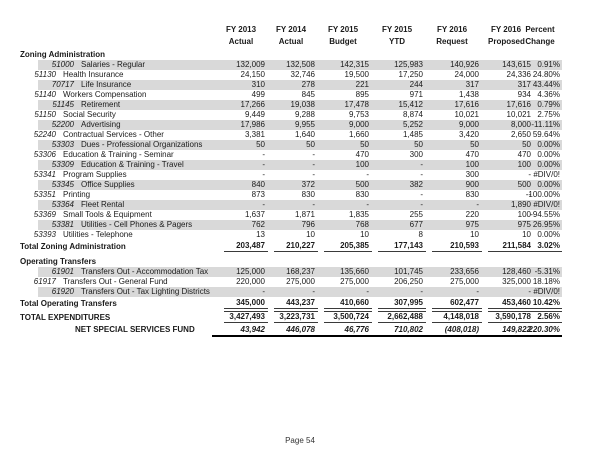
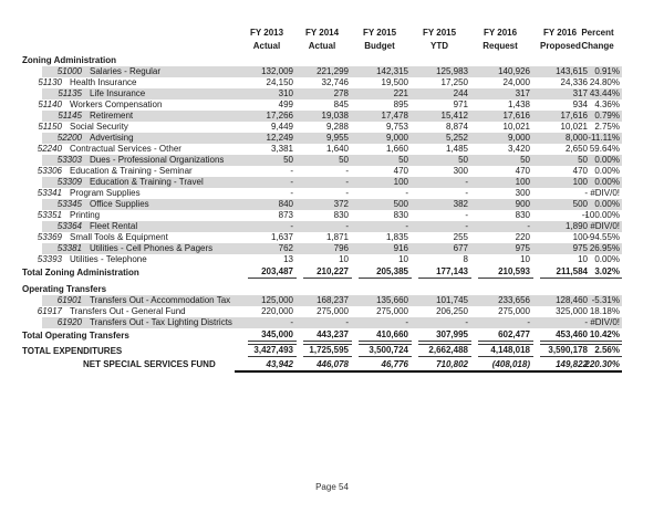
  FY 2013
  Actual
  FY 2014
  Actual
  FY 2015
  Budget
  FY 2015
  YTD
  FY 2016
  Request
  FY 2016
  Proposed
  Percent
  Change
  Zoning Administration
  51000
  Salaries - Regular
  132,009
- 132,508
+ 221,299
  142,315
  125,983
  140,926
  143,615
  0.91%
  51130
  Health Insurance
  24,150
  32,746
  19,500
  17,250
  24,000
  24,336
  24.80%
- 70717
+ 51135
  Life Insurance
  310
  278
  221
  244
  317
  317
  43.44%
  51140
  Workers Compensation
  499
  845
  895
  971
  1,438
  934
  4.36%
  51145
  Retirement
  17,266
  19,038
  17,478
  15,412
  17,616
  17,616
  0.79%
  51150
  Social Security
  9,449
  9,288
  9,753
  8,874
  10,021
  10,021
  2.75%
  52200
  Advertising
- 17,986
+ 12,249
  9,955
  9,000
  5,252
  9,000
  8,000
  -11.11%
  52240
  Contractual Services - Other
  3,381
  1,640
  1,660
  1,485
  3,420
  2,650
  59.64%
  53303
  Dues - Professional Organizations
  50
  50
  50
  50
  50
  50
  0.00%
  53306
  Education & Training - Seminar
  -
  -
  470
  300
  470
  470
  0.00%
  53309
  Education & Training - Travel
  -
  -
  100
  -
  100
  100
  0.00%
  53341
  Program Supplies
  -
  -
  -
  -
  300
  -
  #DIV/0!
  53345
  Office Supplies
  840
  372
  500
  382
  900
  500
  0.00%
  53351
  Printing
  873
  830
  830
  -
  830
  -
  -100.00%
  53364
  Fleet Rental
  -
  -
  -
  -
  -
  1,890
  #DIV/0!
  53369
  Small Tools & Equipment
  1,637
  1,871
  1,835
  255
  220
  100
  -94.55%
  53381
  Utilities - Cell Phones & Pagers
  762
  796
- 768
+ 916
  677
  975
  975
  26.95%
  53393
  Utilities - Telephone
  13
  10
  10
  8
  10
  10
  0.00%
  Total Zoning Administration
  203,487
  210,227
  205,385
  177,143
  210,593
  211,584
  3.02%
  Operating Transfers
  61901
  Transfers Out - Accommodation Tax
  125,000
  168,237
  135,660
  101,745
  233,656
  128,460
  -5.31%
  61917
  Transfers Out - General Fund
  220,000
  275,000
  275,000
  206,250
  275,000
  325,000
  18.18%
  61920
  Transfers Out - Tax Lighting Districts
  -
  -
  -
  -
  -
  -
  #DIV/0!
  Total Operating Transfers
  345,000
  443,237
  410,660
  307,995
  602,477
  453,460
  10.42%
  TOTAL EXPENDITURES
  3,427,493
- 3,223,731
+ 1,725,595
  3,500,724
  2,662,488
  4,148,018
  3,590,178
  2.56%
  NET SPECIAL SERVICES FUND
  43,942
  446,078
  46,776
  710,802
  (408,018)
  149,822
  220.30%
  Page 54
